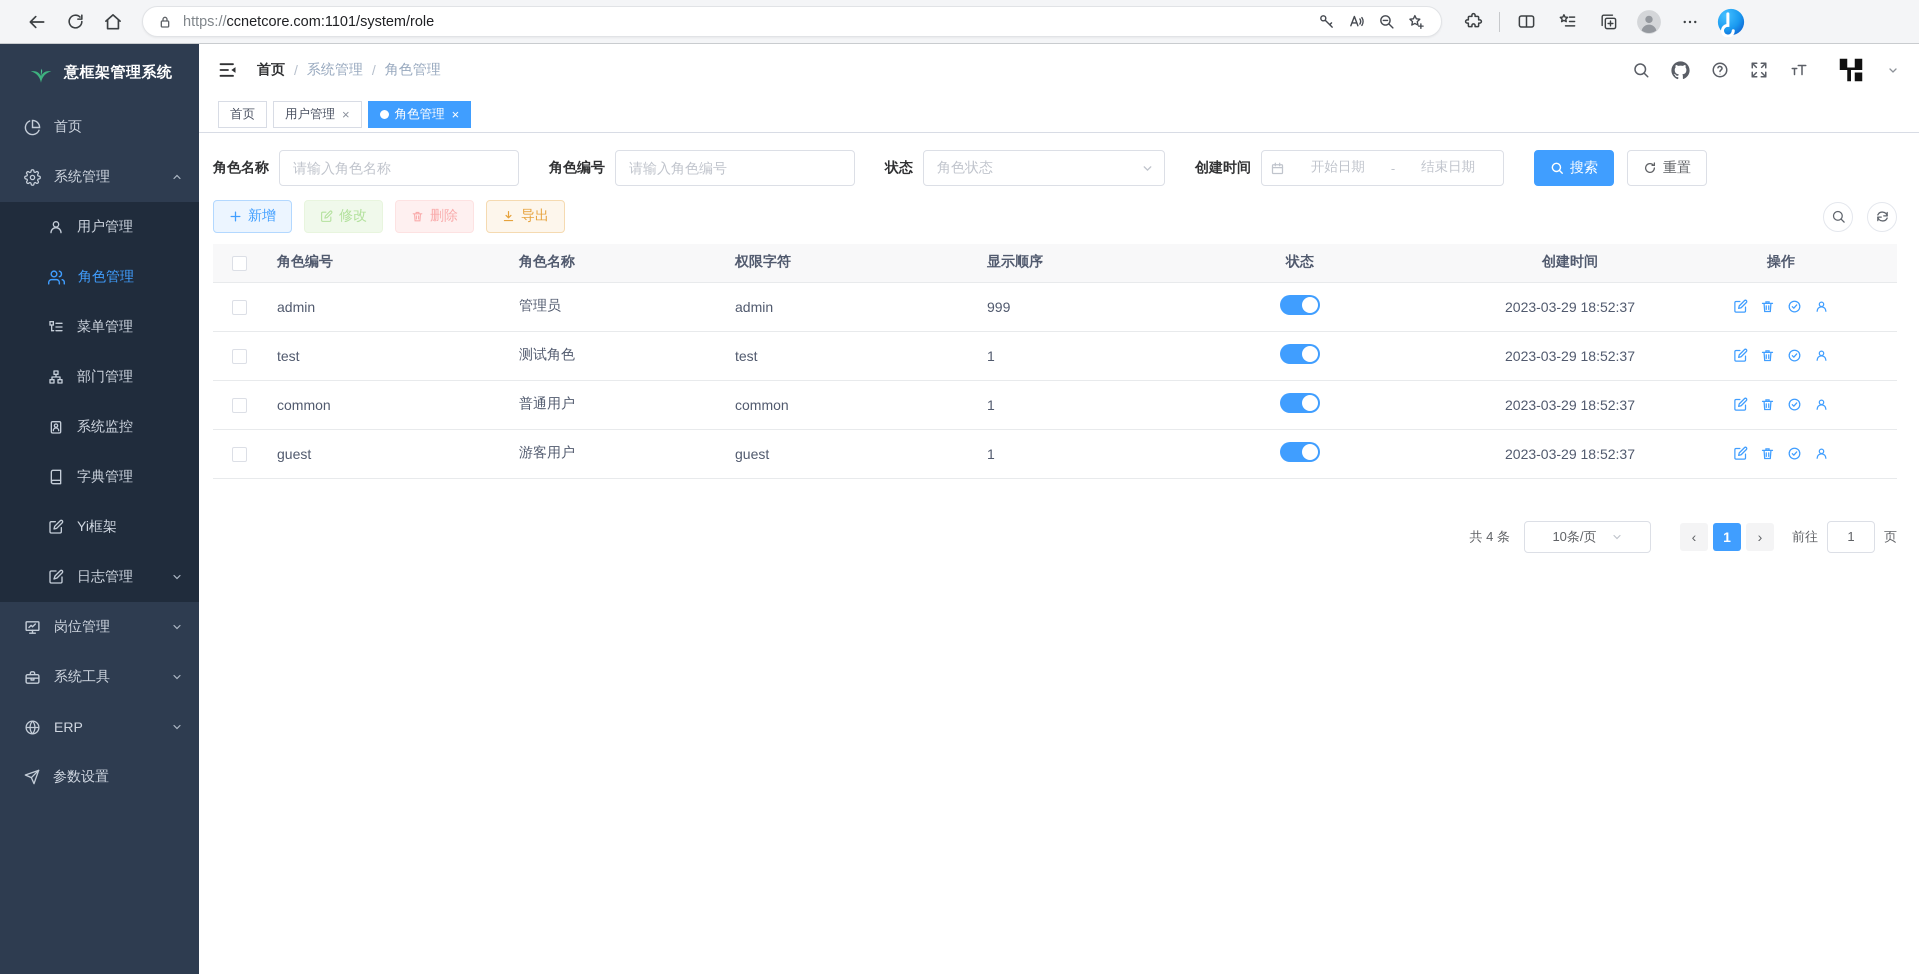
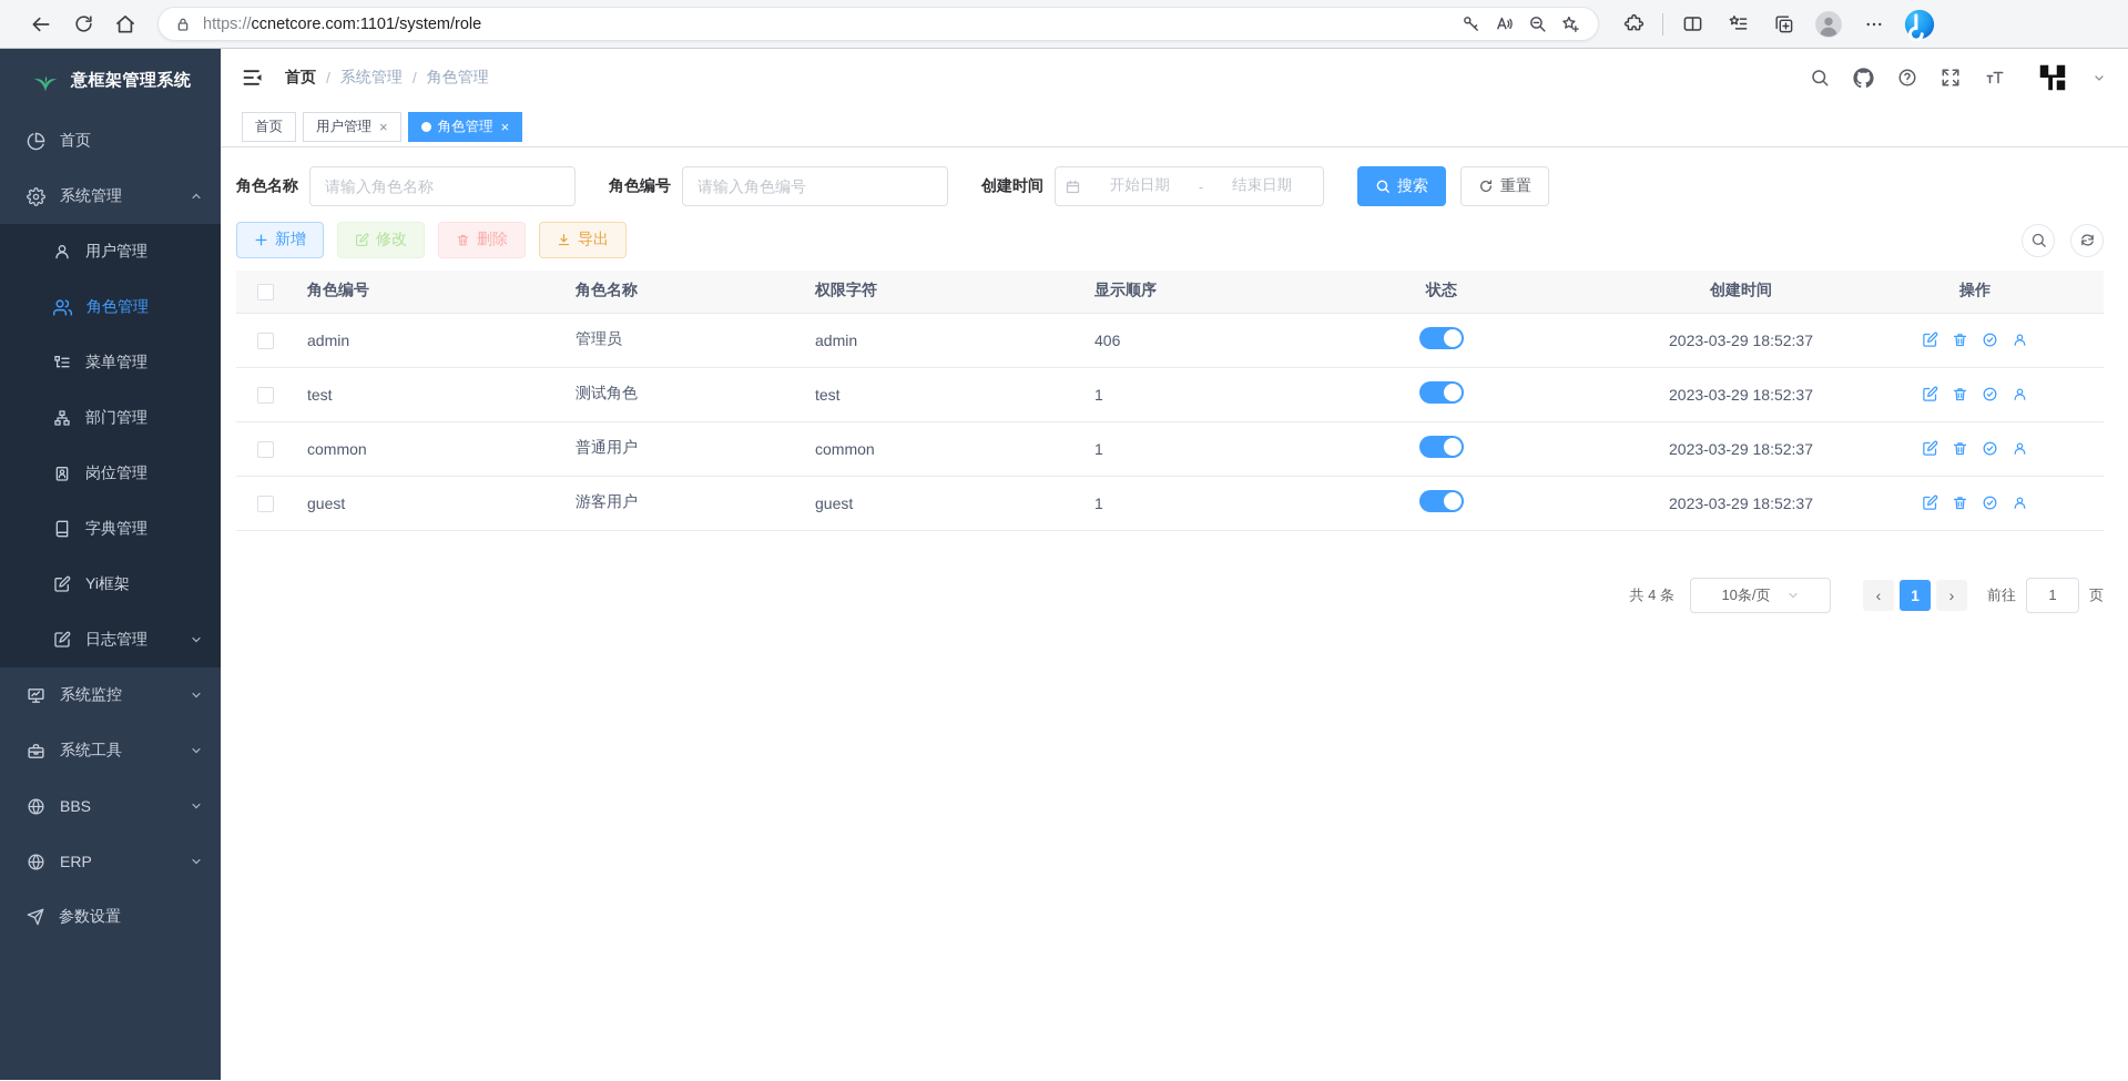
  https://ccnetcore.com:1101/system/role
  意框架管理系统
  首页
  系统管理
  用户管理
  角色管理
  菜单管理
  部门管理
- 系统监控
+ 岗位管理
  字典管理
  Yi框架
  日志管理
- 岗位管理
+ 系统监控
  系统工具
+ BBS
  ERP
  参数设置
  首页
  /
  系统管理
  /
  角色管理
  首页
  用户管理
  ×
  角色管理
  ×
  角色名称
  请输入角色名称
  角色编号
  请输入角色编号
- 状态
- 角色状态
  创建时间
  开始日期
  -
  结束日期
  搜索
  重置
  新增
  修改
  删除
  导出
  	角色编号	角色名称	权限字符	显示顺序	状态	创建时间	操作
- 	admin	管理员	admin	999		2023-03-29 18:52:37
+ 	admin	管理员	admin	406		2023-03-29 18:52:37
  	test	测试角色	test	1		2023-03-29 18:52:37
  	common	普通用户	common	1		2023-03-29 18:52:37
  	guest	游客用户	guest	1		2023-03-29 18:52:37
  共 4 条
  10条/页
  ‹
  1
  ›
  前往
  1
  页
